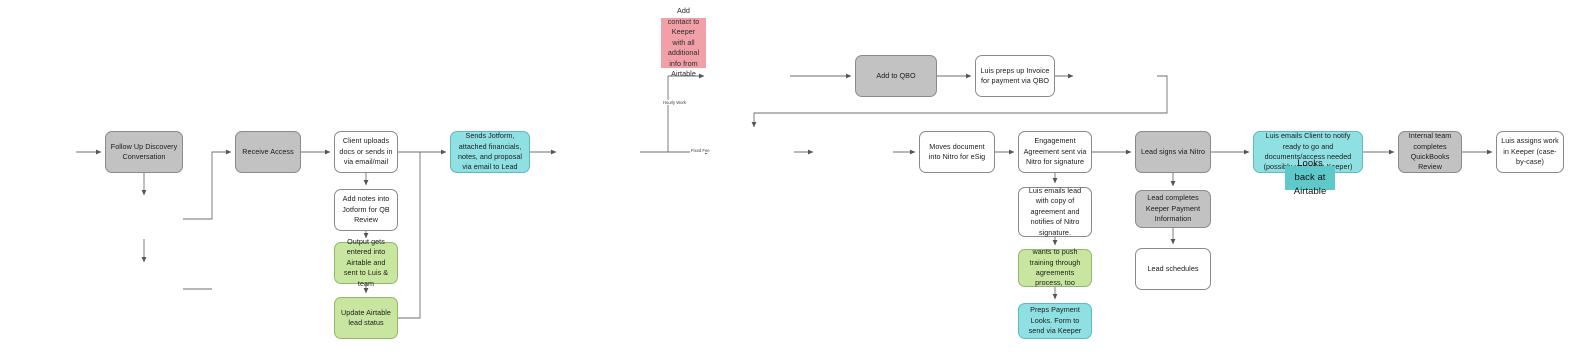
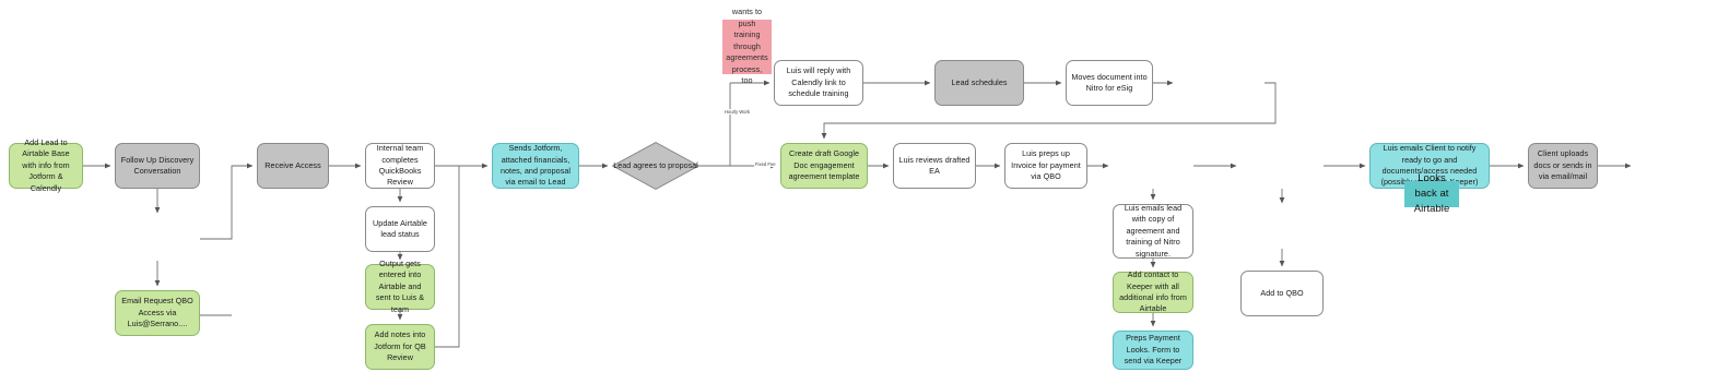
+ Add Lead to Airtable Base with info from Jotform & Calendly
  Follow Up Discovery Conversation
+ Email Request QBO Access via Luis@Serrano....
  Receive Access
- Client uploads docs or sends in via email/mail
+ Internal team completes QuickBooks Review
- Add notes into Jotform for QB Review
+ Update Airtable lead status
  Output gets entered into Airtable and sent to Luis & team
- Update Airtable lead status
+ Add notes into Jotform for QB Review
  Sends Jotform, attached financials, notes, and proposal via email to Lead
+ Lead agrees to proposal
- Add contact to Keeper with all additional info from Airtable
+ wants to push training through agreements process, too
+ Luis will reply with Calendly link to schedule training
- Add to QBO
+ Lead schedules
- Luis preps up Invoice for payment via QBO
+ Moves document into Nitro for eSig
+ Create draft Google Doc engagement agreement template
+ Luis reviews drafted EA
- Moves document into Nitro for eSig
+ Luis preps up Invoice for payment via QBO
- Engagement Agreement sent via Nitro for signature
- Lead signs via Nitro
- Luis emails lead with copy of agreement and notifies of Nitro signature.
+ Luis emails lead with copy of agreement and training of Nitro signature.
- wants to push training through agreements process, too
+ Add contact to Keeper with all additional info from Airtable
  Preps Payment Looks. Form to send via Keeper
- Lead completes Keeper Payment Information
- Lead schedules
+ Add to QBO
  Luis emails Client to notify ready to go and documents/access needed (possieper)
- Internal team completes QuickBooks Review
+ Client uploads docs or sends in via email/mail
- Luis assigns work in Keeper (case-by-case)
  Looks back at Airtable
